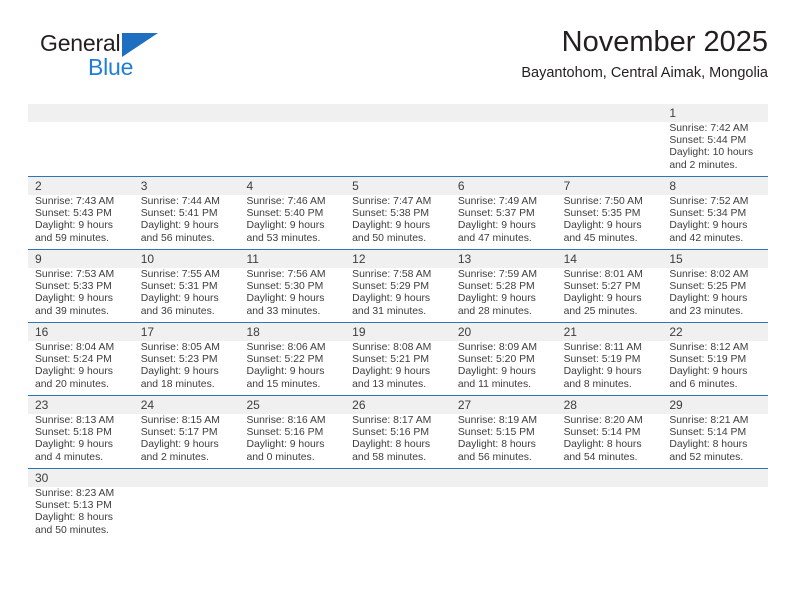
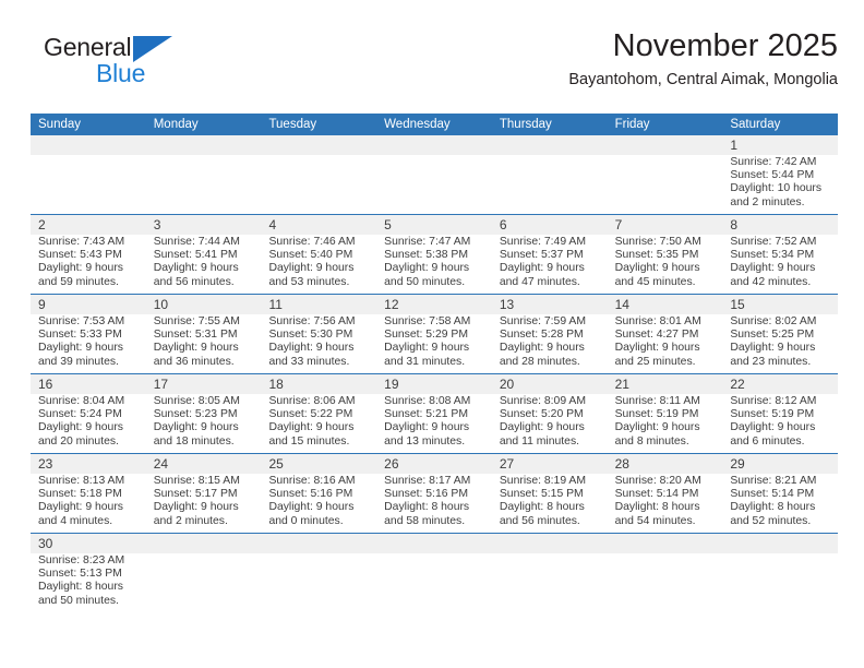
  General
  Blue
  November 2025
  Bayantohom, Central Aimak, Mongolia
+ Sunday
+ Monday
+ Tuesday
+ Wednesday
+ Thursday
+ Friday
+ Saturday
  1
  Sunrise: 7:42 AM
  Sunset: 5:44 PM
  Daylight: 10 hours
  and 2 minutes.
  2
  Sunrise: 7:43 AM
  Sunset: 5:43 PM
  Daylight: 9 hours
  and 59 minutes.
  3
  Sunrise: 7:44 AM
  Sunset: 5:41 PM
  Daylight: 9 hours
  and 56 minutes.
  4
  Sunrise: 7:46 AM
  Sunset: 5:40 PM
  Daylight: 9 hours
  and 53 minutes.
  5
  Sunrise: 7:47 AM
  Sunset: 5:38 PM
  Daylight: 9 hours
  and 50 minutes.
  6
  Sunrise: 7:49 AM
  Sunset: 5:37 PM
  Daylight: 9 hours
  and 47 minutes.
  7
  Sunrise: 7:50 AM
  Sunset: 5:35 PM
  Daylight: 9 hours
  and 45 minutes.
  8
  Sunrise: 7:52 AM
  Sunset: 5:34 PM
  Daylight: 9 hours
  and 42 minutes.
  9
  Sunrise: 7:53 AM
  Sunset: 5:33 PM
  Daylight: 9 hours
  and 39 minutes.
  10
  Sunrise: 7:55 AM
  Sunset: 5:31 PM
  Daylight: 9 hours
  and 36 minutes.
  11
  Sunrise: 7:56 AM
  Sunset: 5:30 PM
  Daylight: 9 hours
  and 33 minutes.
  12
  Sunrise: 7:58 AM
  Sunset: 5:29 PM
  Daylight: 9 hours
  and 31 minutes.
  13
  Sunrise: 7:59 AM
  Sunset: 5:28 PM
  Daylight: 9 hours
  and 28 minutes.
  14
  Sunrise: 8:01 AM
- Sunset: 5:27 PM
+ Sunset: 4:27 PM
  Daylight: 9 hours
  and 25 minutes.
  15
  Sunrise: 8:02 AM
  Sunset: 5:25 PM
  Daylight: 9 hours
  and 23 minutes.
  16
  Sunrise: 8:04 AM
  Sunset: 5:24 PM
  Daylight: 9 hours
  and 20 minutes.
  17
  Sunrise: 8:05 AM
  Sunset: 5:23 PM
  Daylight: 9 hours
  and 18 minutes.
  18
  Sunrise: 8:06 AM
  Sunset: 5:22 PM
  Daylight: 9 hours
  and 15 minutes.
  19
  Sunrise: 8:08 AM
  Sunset: 5:21 PM
  Daylight: 9 hours
  and 13 minutes.
  20
  Sunrise: 8:09 AM
  Sunset: 5:20 PM
  Daylight: 9 hours
  and 11 minutes.
  21
  Sunrise: 8:11 AM
  Sunset: 5:19 PM
  Daylight: 9 hours
  and 8 minutes.
  22
  Sunrise: 8:12 AM
  Sunset: 5:19 PM
  Daylight: 9 hours
  and 6 minutes.
  23
  Sunrise: 8:13 AM
  Sunset: 5:18 PM
  Daylight: 9 hours
  and 4 minutes.
  24
  Sunrise: 8:15 AM
  Sunset: 5:17 PM
  Daylight: 9 hours
  and 2 minutes.
  25
  Sunrise: 8:16 AM
  Sunset: 5:16 PM
  Daylight: 9 hours
  and 0 minutes.
  26
  Sunrise: 8:17 AM
  Sunset: 5:16 PM
  Daylight: 8 hours
  and 58 minutes.
  27
  Sunrise: 8:19 AM
  Sunset: 5:15 PM
  Daylight: 8 hours
  and 56 minutes.
  28
  Sunrise: 8:20 AM
  Sunset: 5:14 PM
  Daylight: 8 hours
  and 54 minutes.
  29
  Sunrise: 8:21 AM
  Sunset: 5:14 PM
  Daylight: 8 hours
  and 52 minutes.
  30
  Sunrise: 8:23 AM
  Sunset: 5:13 PM
  Daylight: 8 hours
  and 50 minutes.
